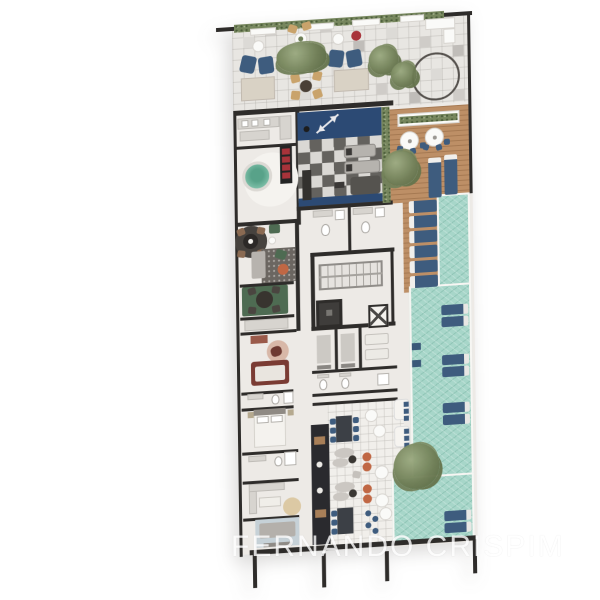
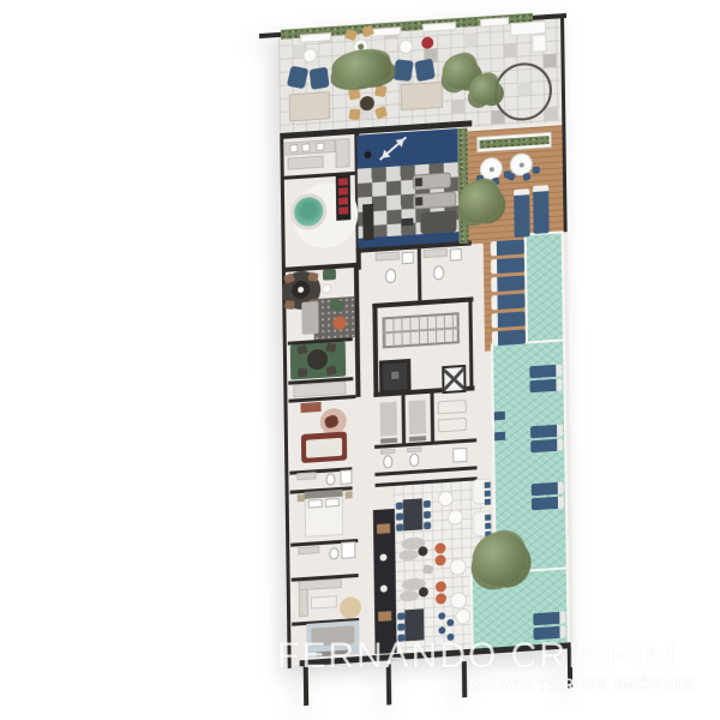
  FERNANDO CRISPIM
+ CORRETOR DE IMÓVEIS
